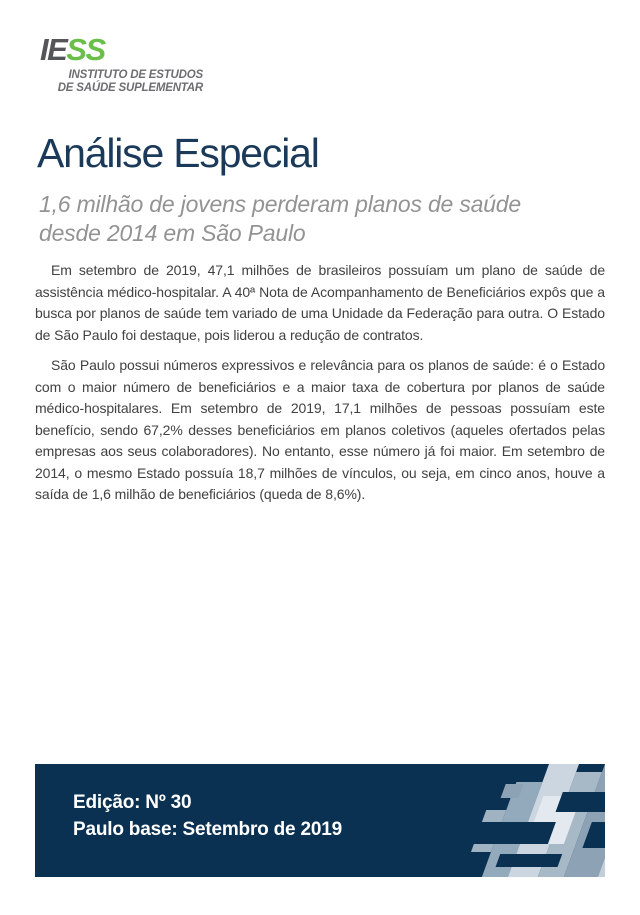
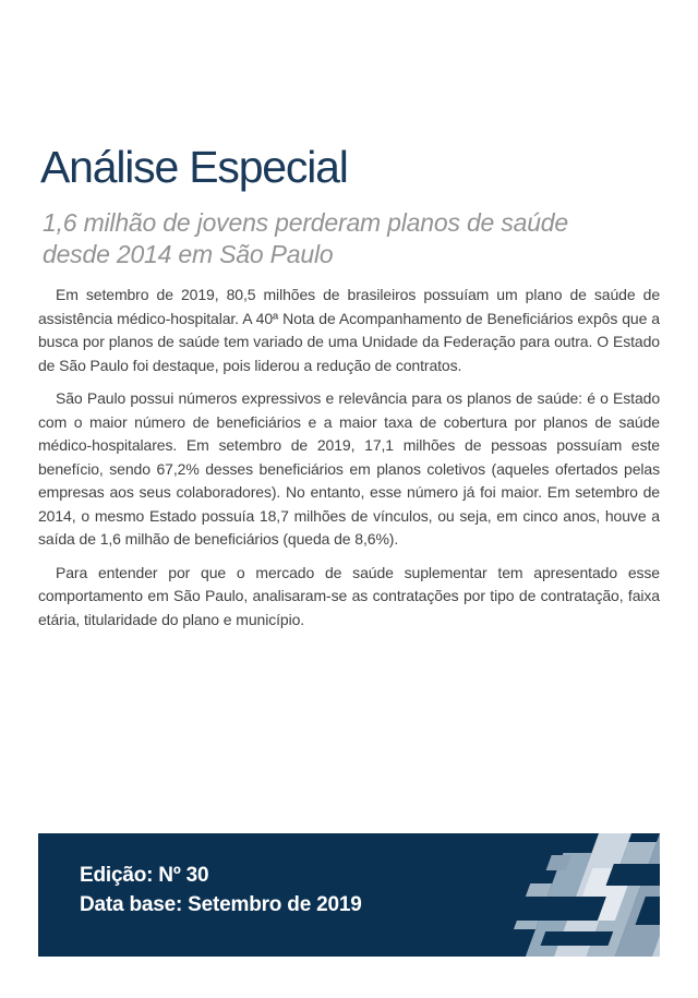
- IESS
- INSTITUTO DE ESTUDOS
- DE SAÚDE SUPLEMENTAR
  Análise Especial
  1,6 milhão de jovens perderam planos de saúde desde 2014 em São Paulo
- Em setembro de 2019, 47,1 milhões de brasileiros possuíam um plano de saúde de assistência médico-hospitalar. A 40ª Nota de Acompanhamento de Beneficiários expôs que a busca por planos de saúde tem variado de uma Unidade da Federação para outra. O Estado de São Paulo foi destaque, pois liderou a redução de contratos.
+ Em setembro de 2019, 80,5 milhões de brasileiros possuíam um plano de saúde de assistência médico-hospitalar. A 40ª Nota de Acompanhamento de Beneficiários expôs que a busca por planos de saúde tem variado de uma Unidade da Federação para outra. O Estado de São Paulo foi destaque, pois liderou a redução de contratos.
  São Paulo possui números expressivos e relevância para os planos de saúde: é o Estado com o maior número de beneficiários e a maior taxa de cobertura por planos de saúde médico-hospitalares. Em setembro de 2019, 17,1 milhões de pessoas possuíam este benefício, sendo 67,2% desses beneficiários em planos coletivos (aqueles ofertados pelas empresas aos seus colaboradores). No entanto, esse número já foi maior. Em setembro de 2014, o mesmo Estado possuía 18,7 milhões de vínculos, ou seja, em cinco anos, houve a saída de 1,6 milhão de beneficiários (queda de 8,6%).
+ Para entender por que o mercado de saúde suplementar tem apresentado esse comportamento em São Paulo, analisaram-se as contratações por tipo de contratação, faixa etária, titularidade do plano e município.
  Edição: Nº 30
- Paulo base: Setembro de 2019
+ Data base: Setembro de 2019
